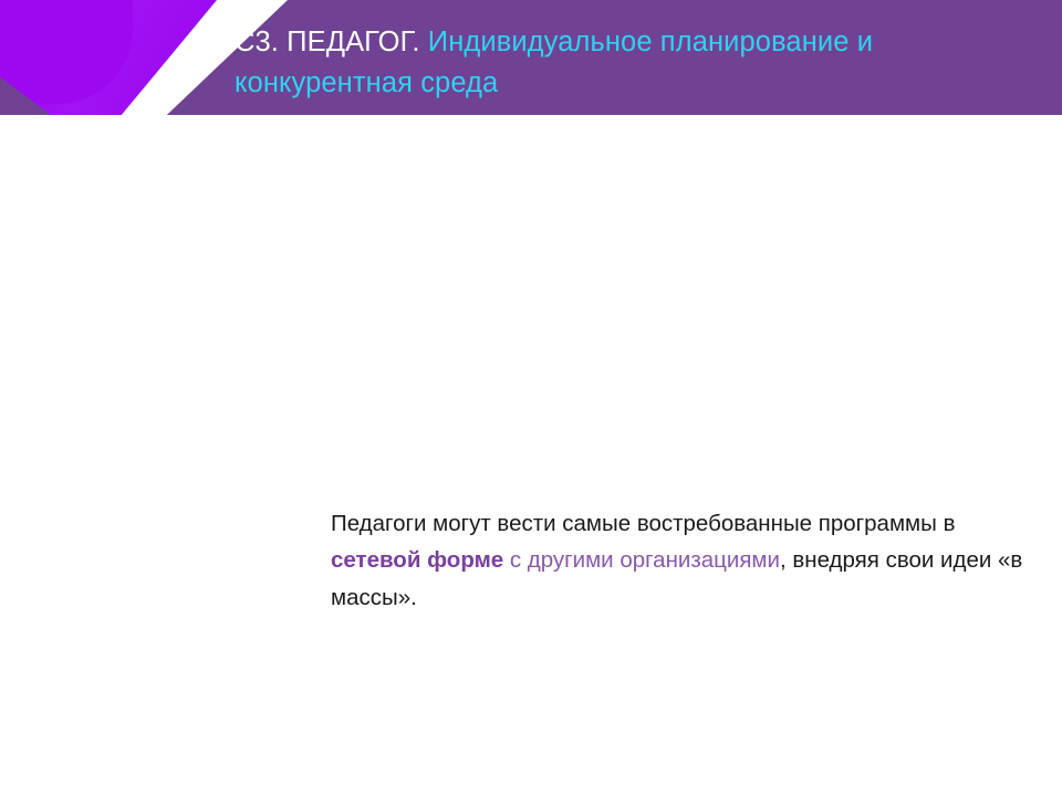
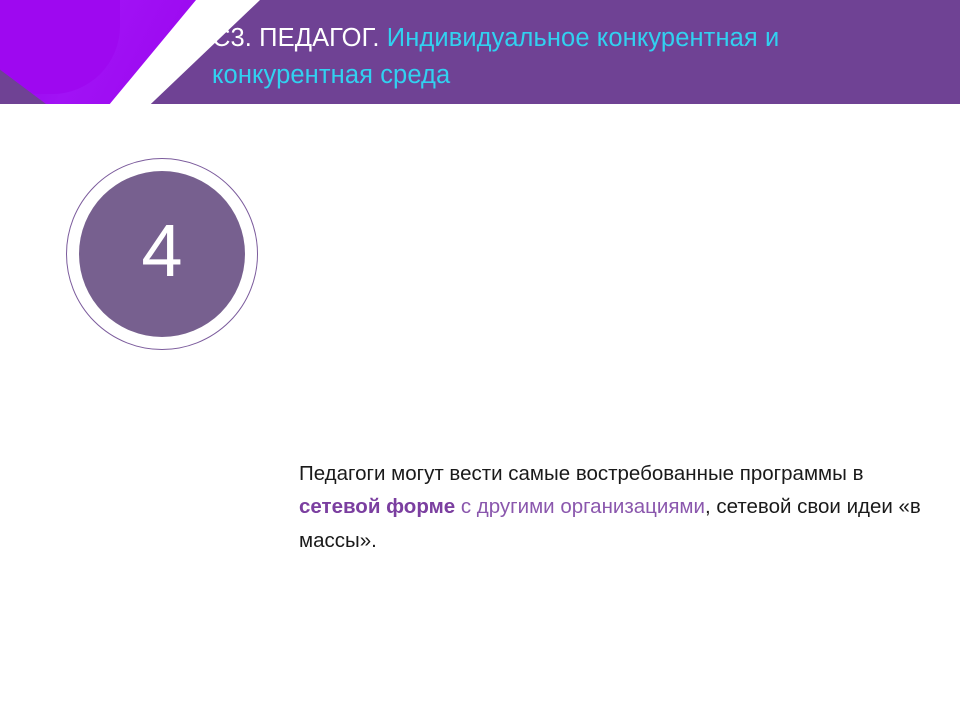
- С3. ПЕДАГОГ. Индивидуальное планирование и конкурентная среда
+ С3. ПЕДАГОГ. Индивидуальное конкурентная и конкурентная среда
+ 4
- Педагоги могут вести самые востребованные программы в сетевой форме с другими организациями, внедряя свои идеи «в массы».
+ Педагоги могут вести самые востребованные программы в сетевой форме с другими организациями, сетевой свои идеи «в массы».
